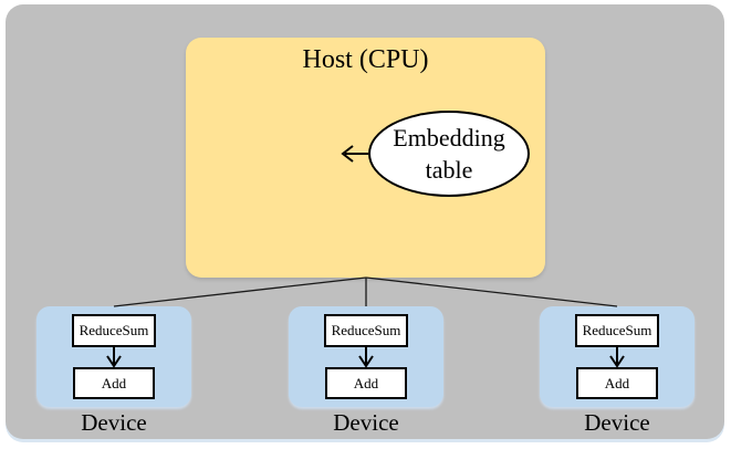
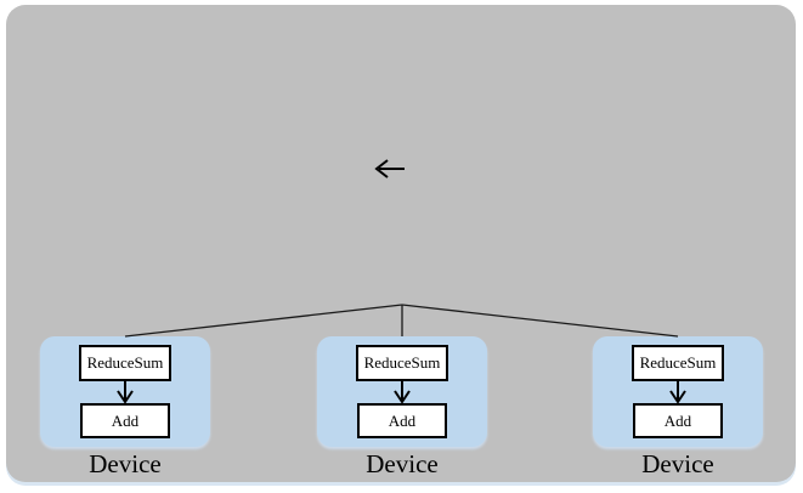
- Host (CPU)
- Embedding table
  ReduceSum
  Add
  Device
  ReduceSum
  Add
  Device
  ReduceSum
  Add
  Device
